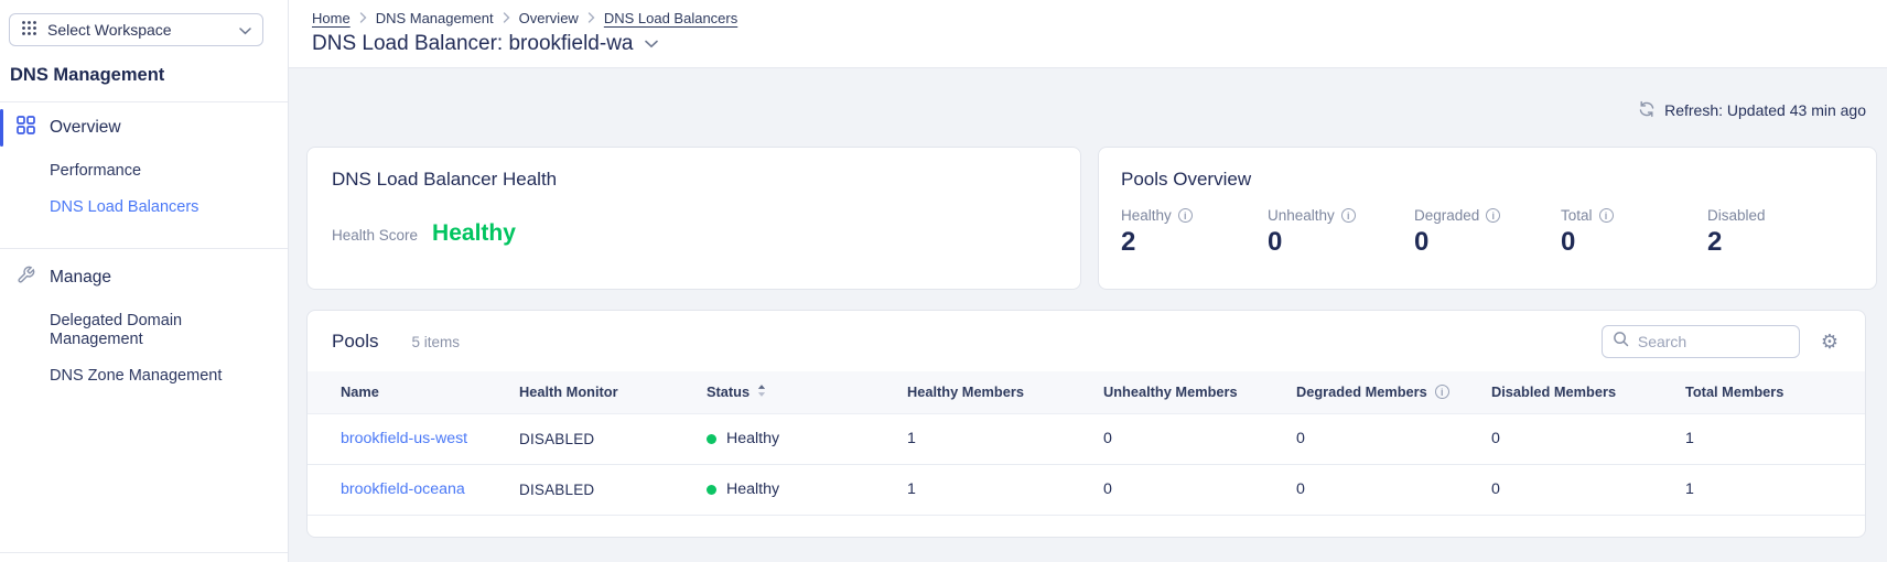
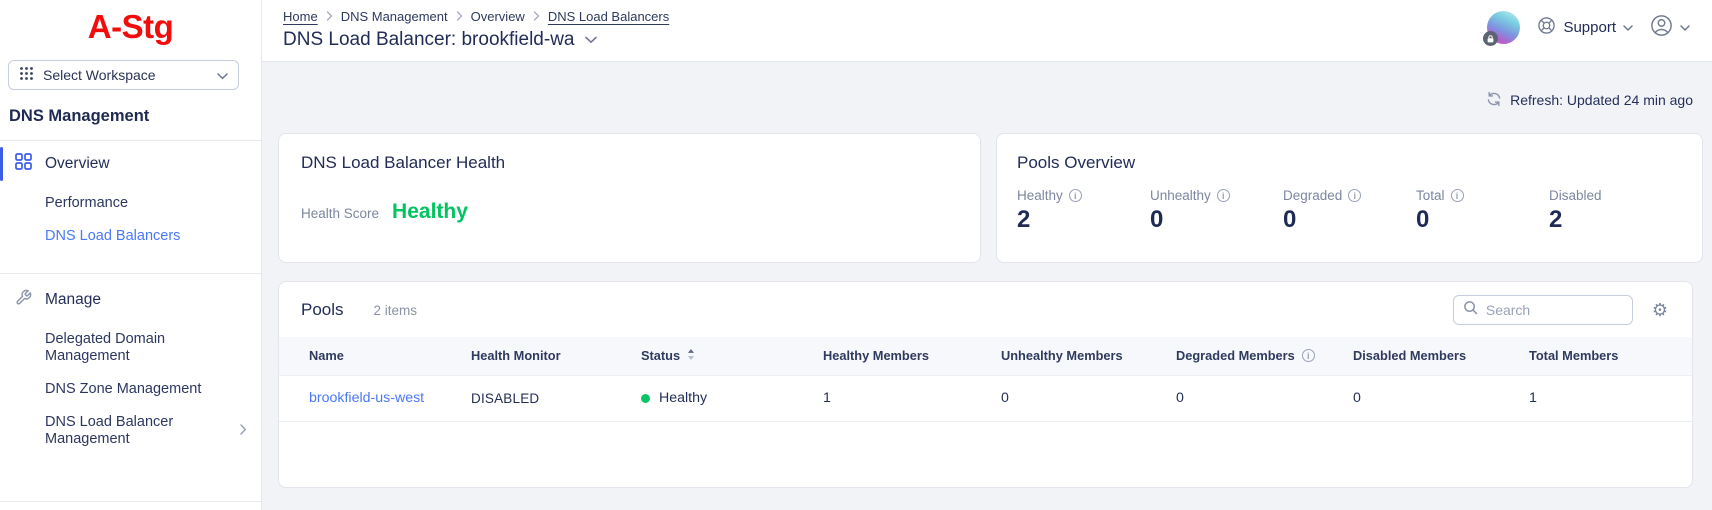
+ A-Stg
  Select Workspace
  DNS Management
  Overview
  Performance
  DNS Load Balancers
  Manage
  Delegated Domain Management
  DNS Zone Management
+ DNS Load Balancer Management
  Home
  DNS Management
  Overview
  DNS Load Balancers
  DNS Load Balancer: brookfield-wa
+ Support
- Refresh: Updated 43 min ago
+ Refresh: Updated 24 min ago
  DNS Load Balancer Health
  Health Score
  Healthy
  Pools Overview
  Healthy
  2
  Unhealthy
  0
  Degraded
  0
  Total
  0
  Disabled
  2
  Pools
- 5 items
+ 2 items
  Search
  ⚙
  Name	Health Monitor	Status	Healthy Members	Unhealthy Members	Degraded Members	Disabled Members	Total Members
  brookfield-us-west	DISABLED	Healthy	1	0	0	0	1
- brookfield-oceana	DISABLED	Healthy	1	0	0	0	1
